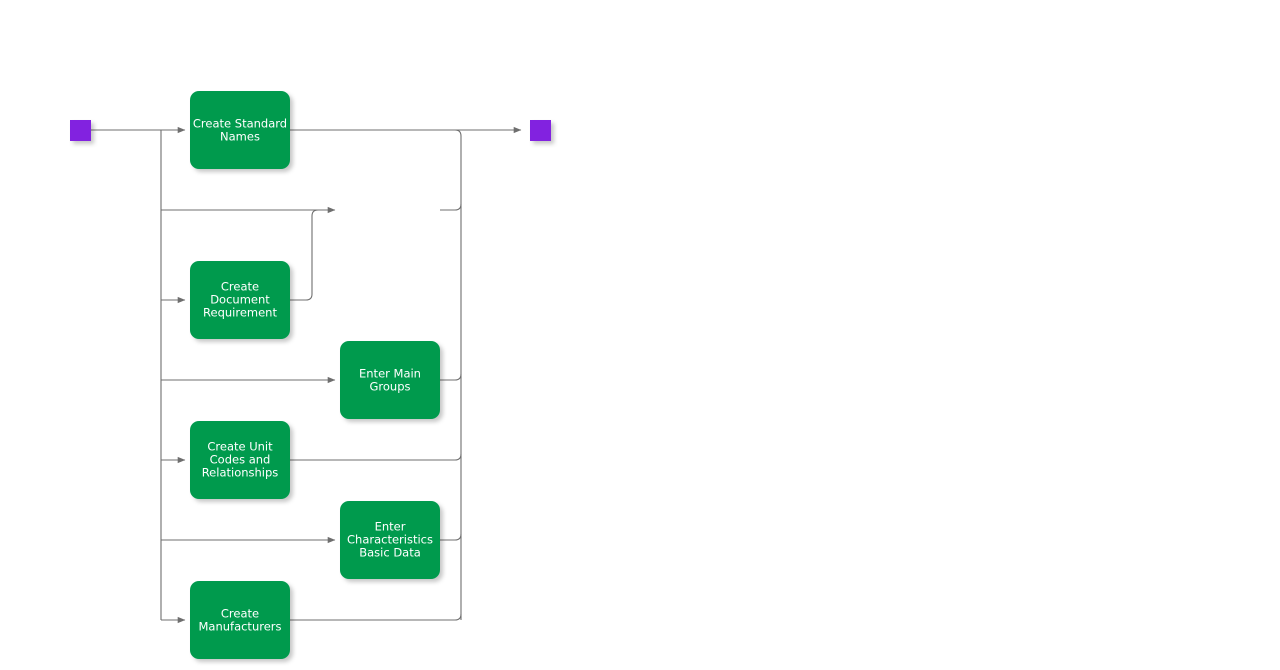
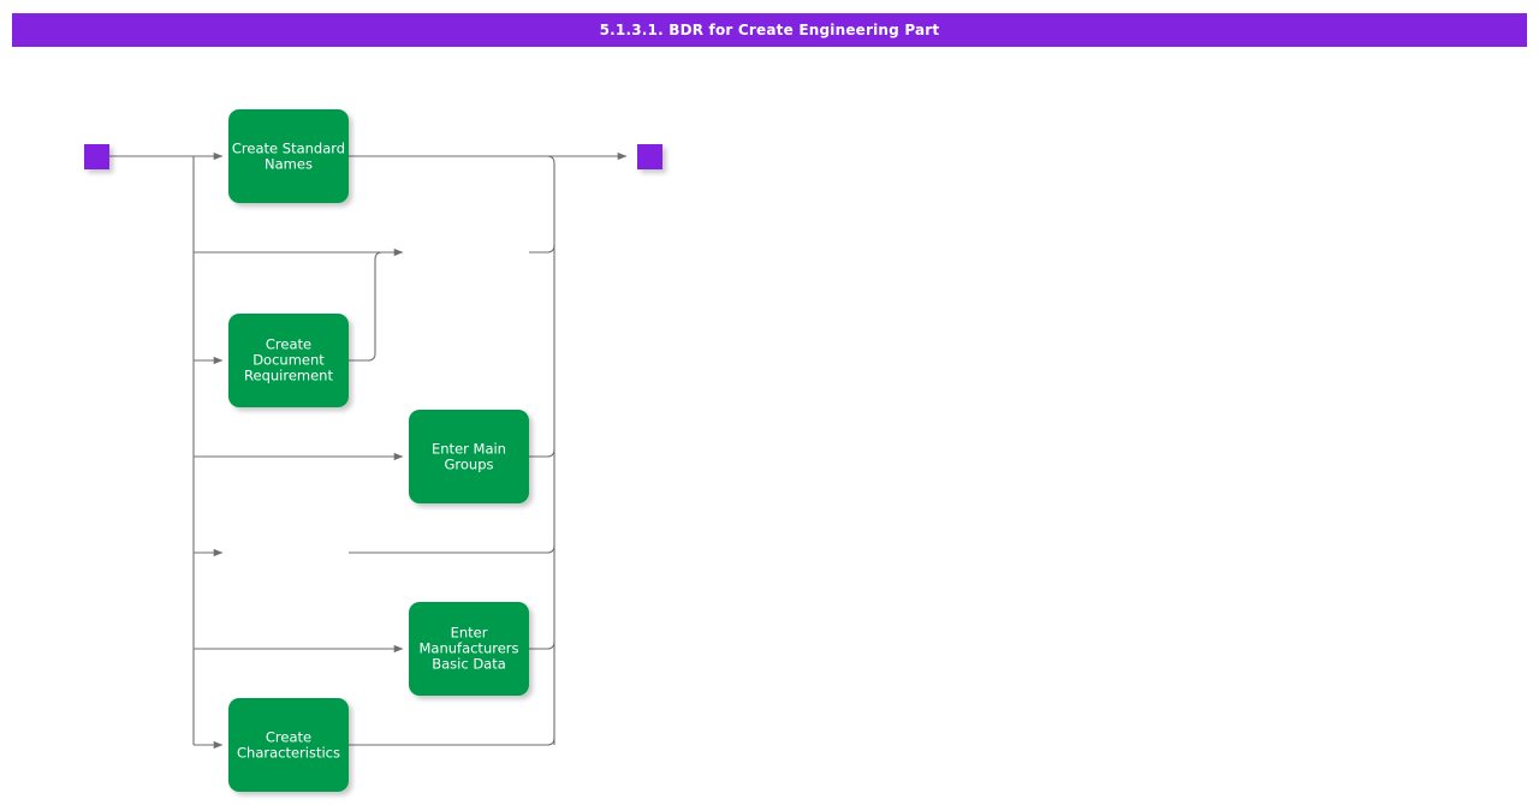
+ 5.1.3.1. BDR for Create Engineering Part
  Create Standard
  Names
  Create
  Document
  Requirement
  Enter Main
  Groups
- Create Unit
- Codes and
- Relationships
  Enter
- Characteristics
+ Manufacturers
  Basic Data
  Create
- Manufacturers
+ Characteristics
